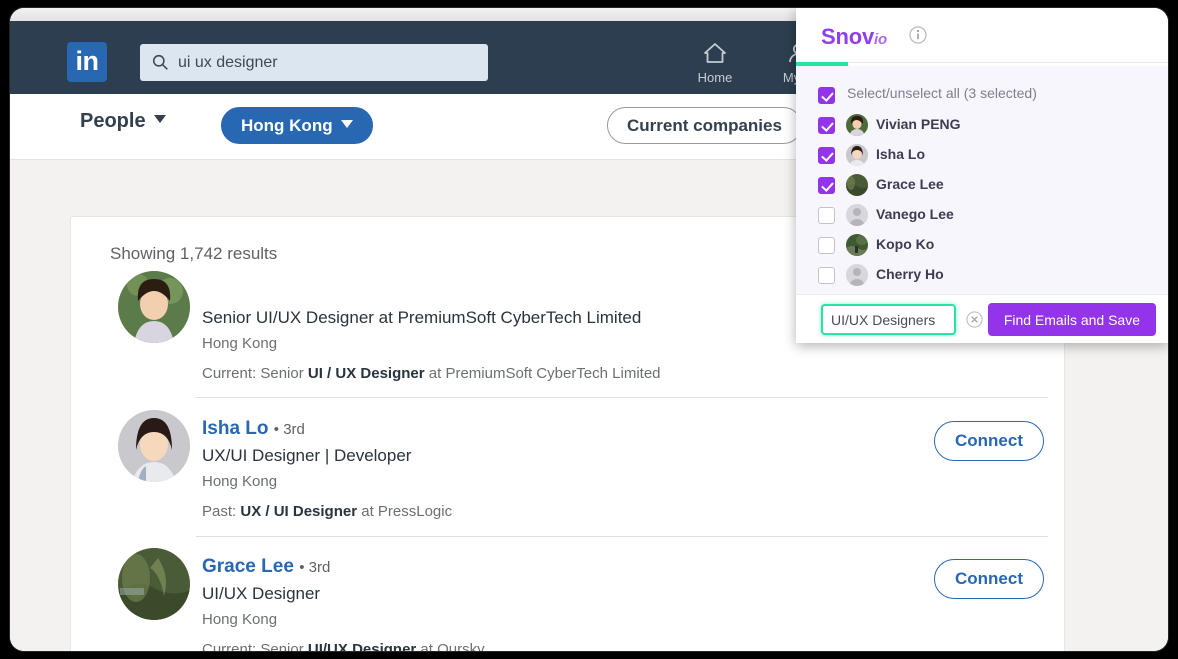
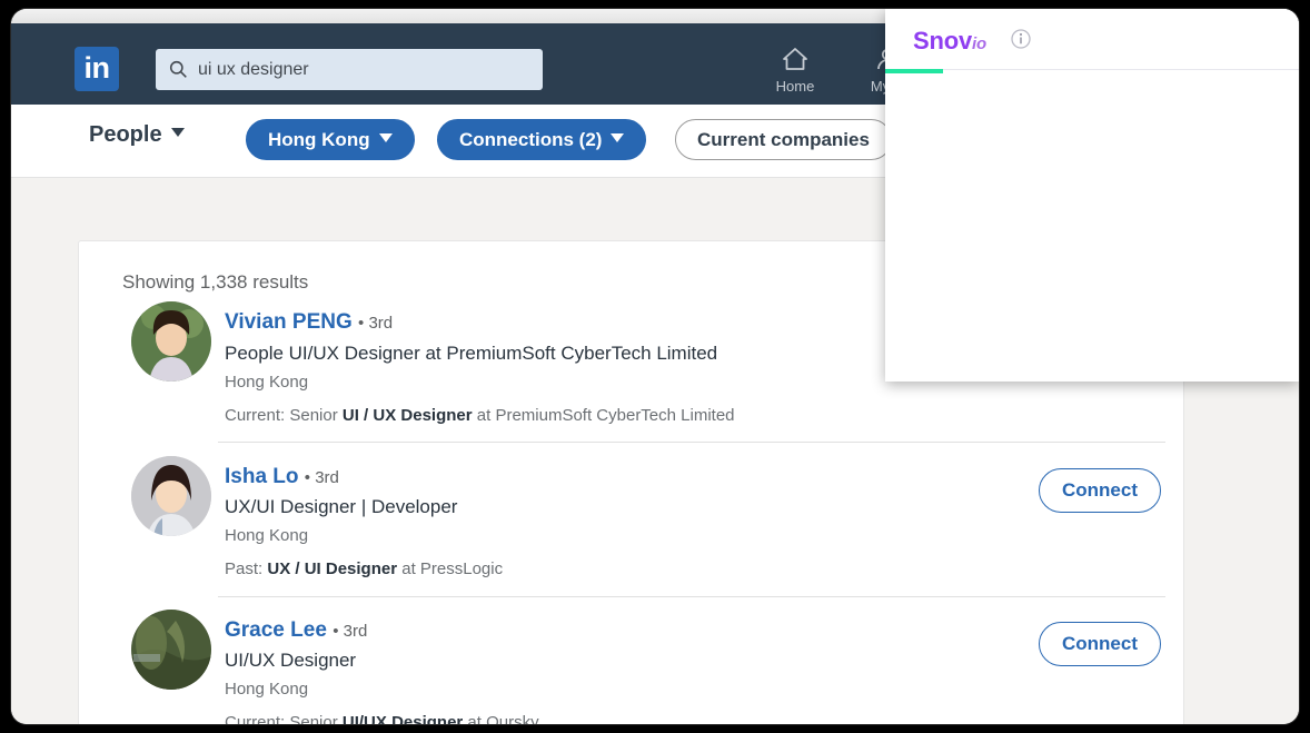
  in
  ui ux designer
  Home
  People
  Hong Kong
+ Connections (2)
  Current companies
- Showing 1,742 results
+ Showing 1,338 results
+ Vivian PENG • 3rd
- Senior UI/UX Designer at PremiumSoft CyberTech Limited
+ People UI/UX Designer at PremiumSoft CyberTech Limited
  Hong Kong
  Current: Senior UI / UX Designer at PremiumSoft CyberTech Limited
  Isha Lo • 3rd
  UX/UI Designer | Developer
  Hong Kong
  Past: UX / UI Designer at PressLogic
  Connect
  Grace Lee • 3rd
  UI/UX Designer
  Hong Kong
  Current: Senior UI/UX Designer at Oursky
  Connect
  Snovio
- Select/unselect all (3 selected)
- Vivian PENG
- Isha Lo
- Grace Lee
- Vanego Lee
- Kopo Ko
- Cherry Ho
- UI/UX Designers
- Find Emails and Save
